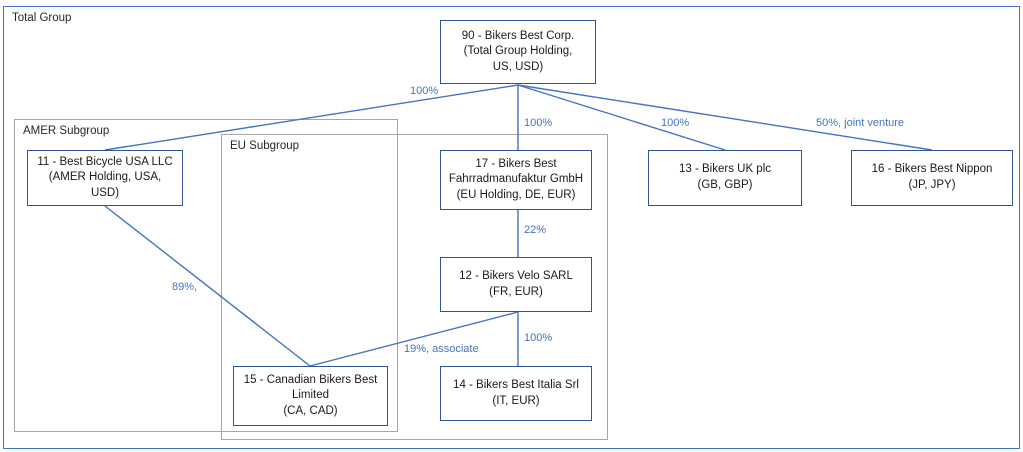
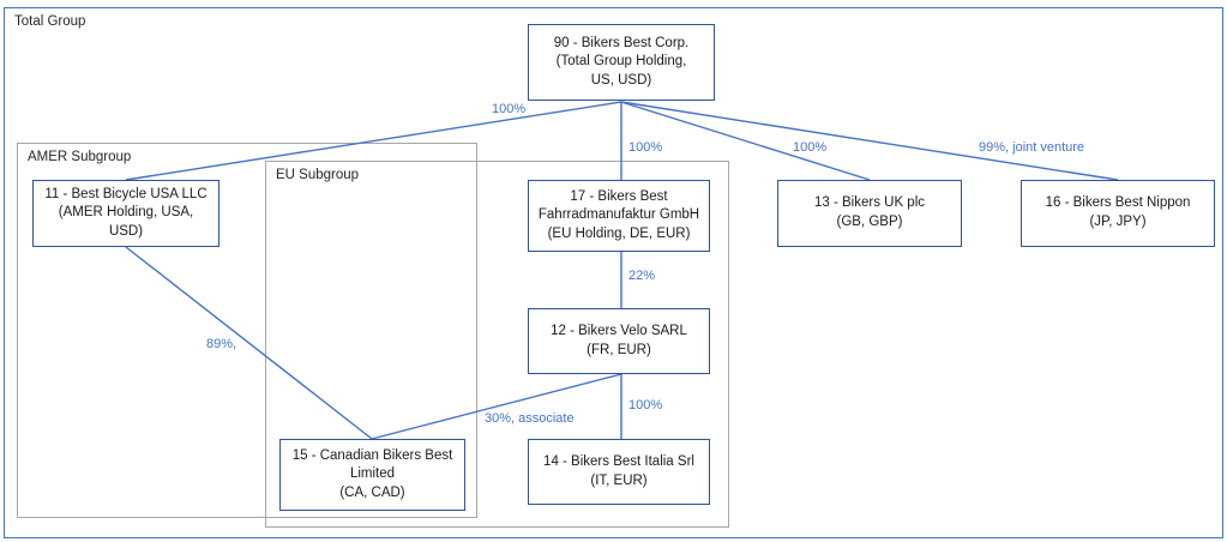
  Total Group
  AMER Subgroup
  EU Subgroup
  100%
  100%
  100%
- 50%, joint venture
+ 99%, joint venture
  22%
  100%
  89%,
- 19%, associate
+ 30%, associate
  90 - Bikers Best Corp.
  (Total Group Holding,
  US, USD)
  11 - Best Bicycle USA LLC
  (AMER Holding, USA, USD)
  17 - Bikers Best
  Fahrradmanufaktur GmbH
  (EU Holding, DE, EUR)
  13 - Bikers UK plc
  (GB, GBP)
  16 - Bikers Best Nippon
  (JP, JPY)
  12 - Bikers Velo SARL
  (FR, EUR)
  15 - Canadian Bikers Best
  Limited
  (CA, CAD)
  14 - Bikers Best Italia Srl
  (IT, EUR)
